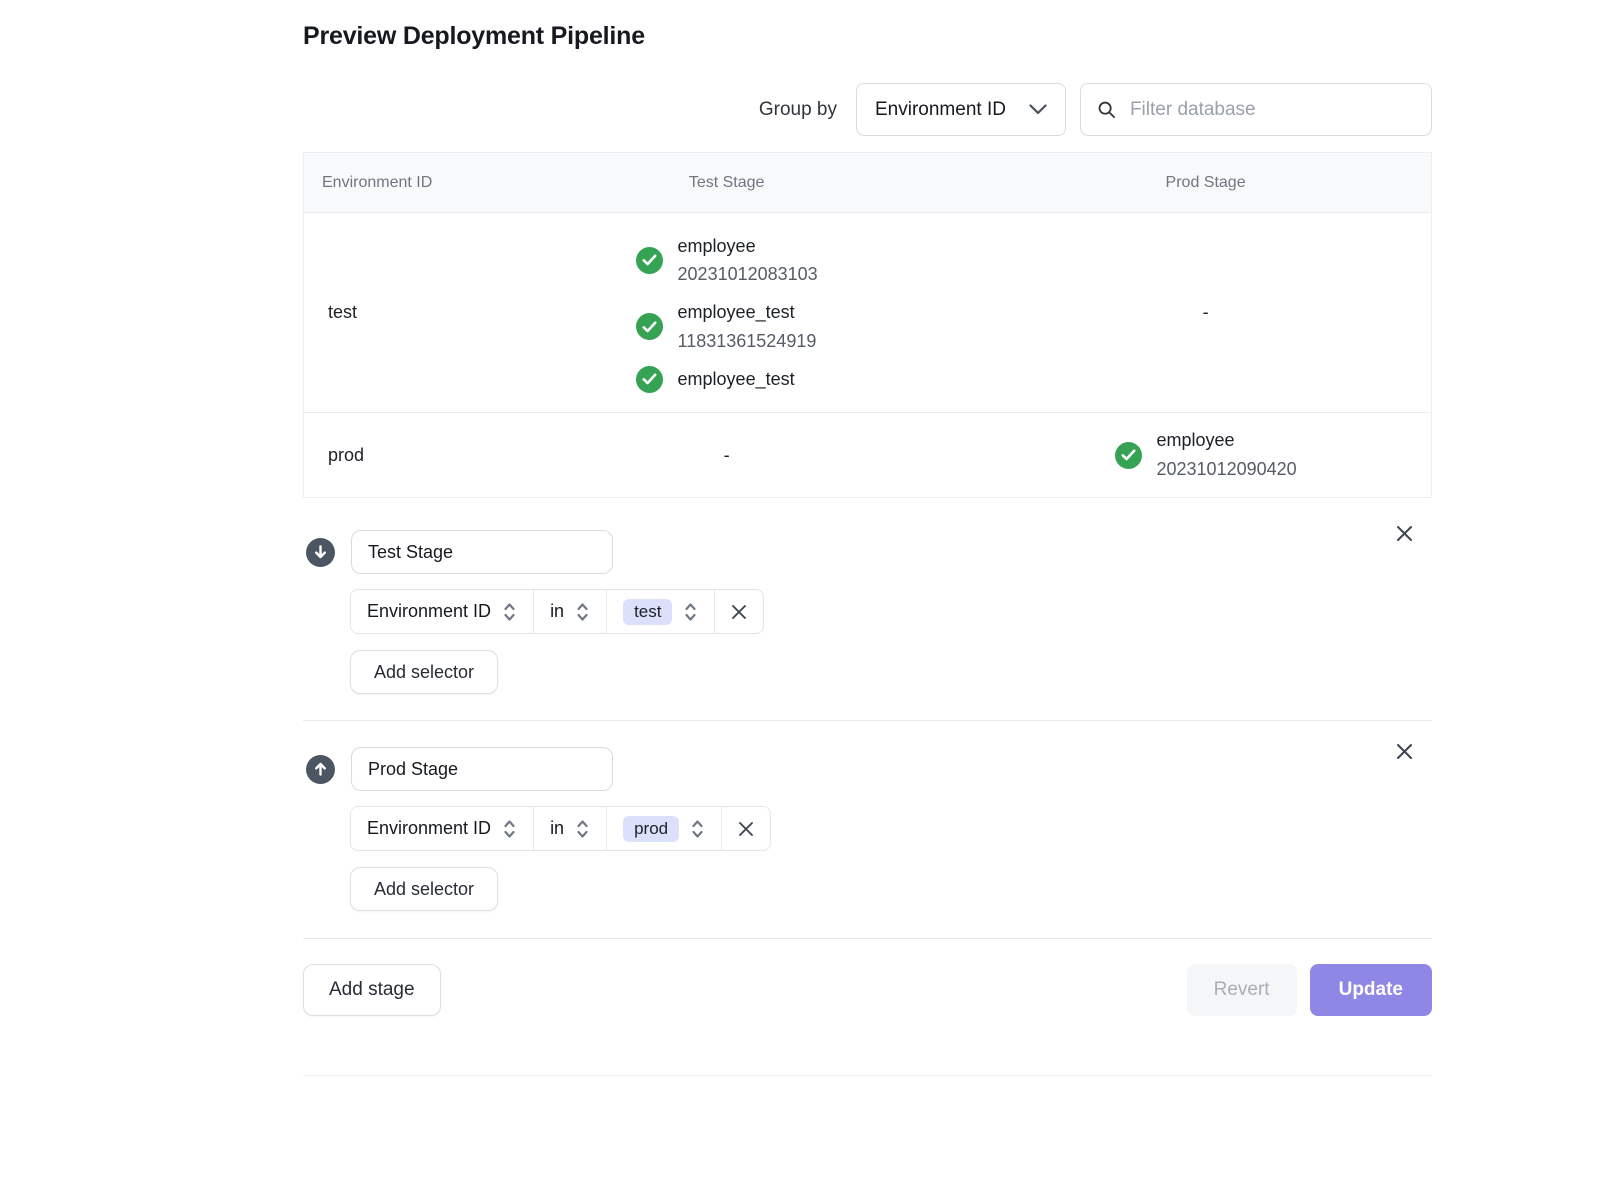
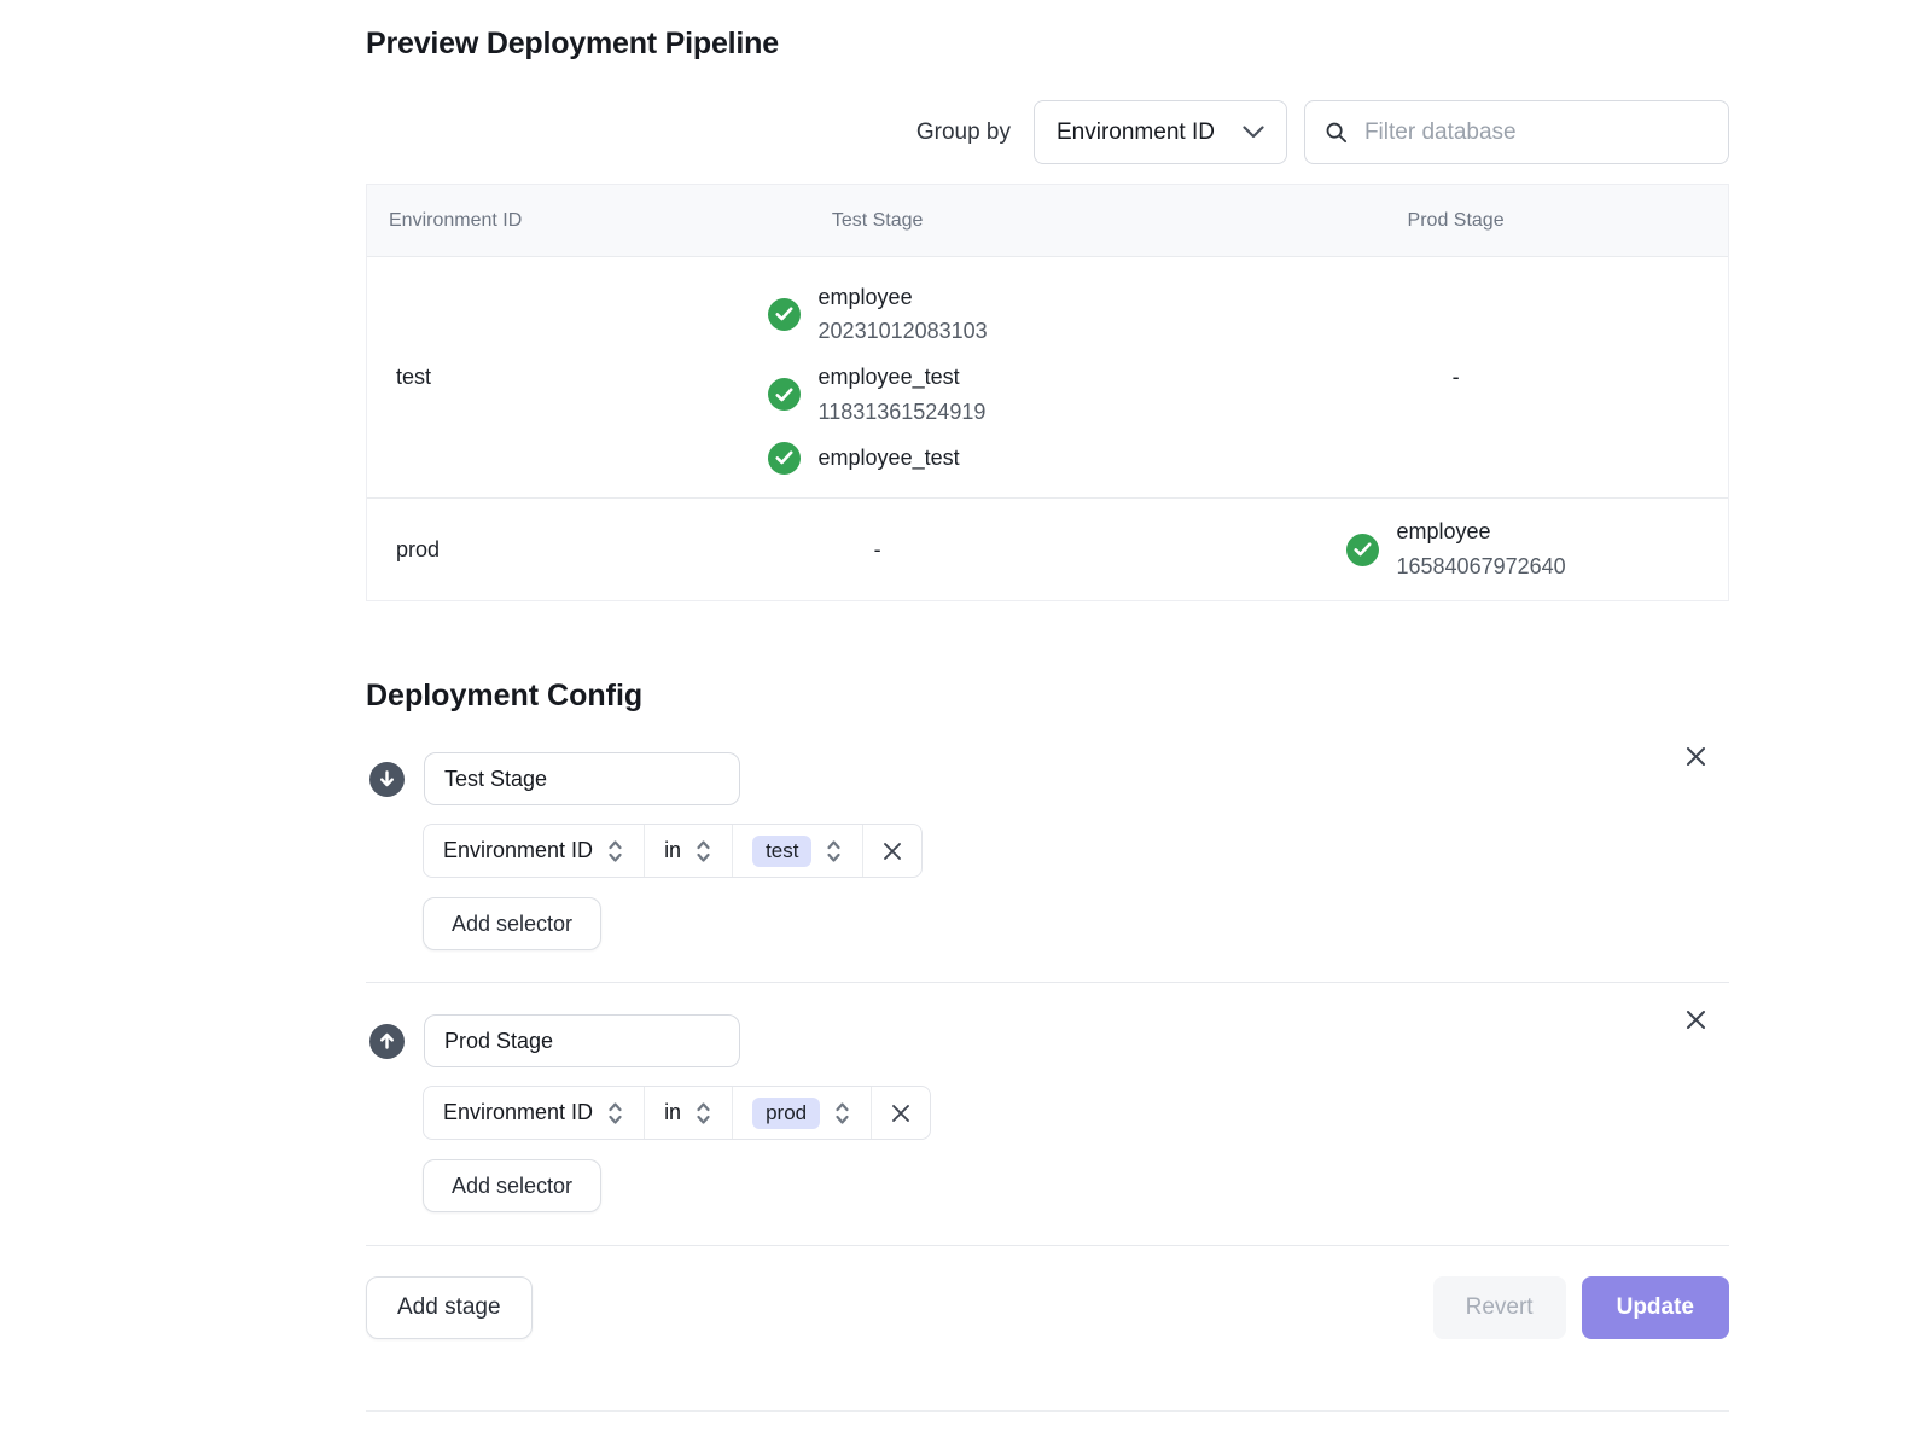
  Preview Deployment Pipeline
  Group by
  Environment ID
  Filter database
  Environment ID
  Test Stage
  Prod Stage
  test
  employee
  20231012083103
  employee_test
  11831361524919
  employee_test
  -
  prod
  -
  employee
- 20231012090420
+ 16584067972640
+ Deployment Config
  Test Stage
  Environment ID
  in
  test
  Add selector
  Prod Stage
  Environment ID
  in
  prod
  Add selector
  Add stage
  Revert
  Update
